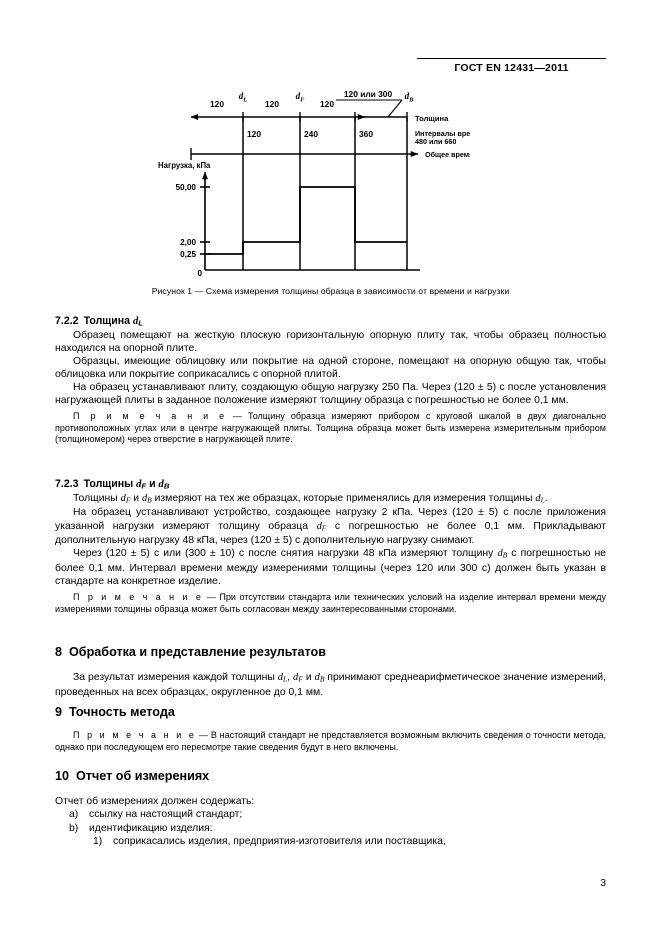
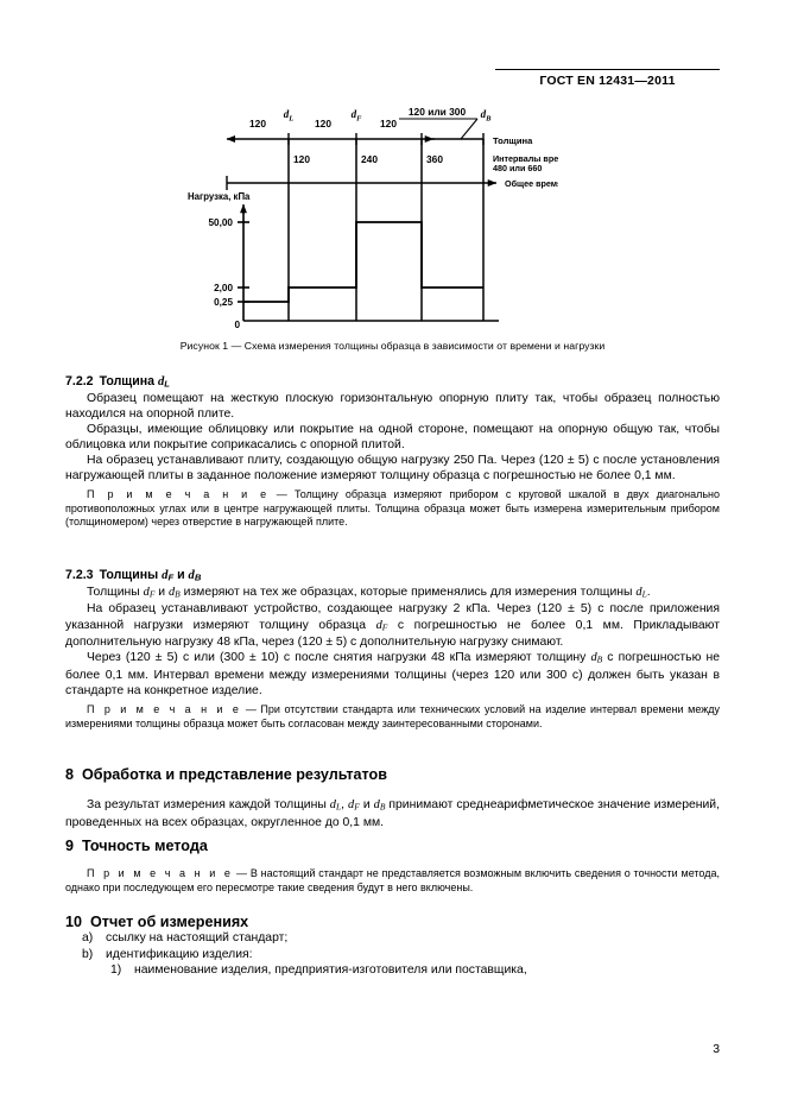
  ГОСТ EN 12431—2011
  120
  120
  120
  120 или 300
  Толщина
  120
  240
  360
  480 или 660
  Общее врем
  Нагрузка, кПа
  50,00
  2,00
  0,25
  0
  Рисунок 1 — Схема измерения толщины образца в зависимости от времени и нагрузки
  7.2.2 Толщина dL
  Образец помещают на жесткую плоскую горизонтальную опорную плиту так, чтобы образец полностью находился на опорной плите.
  Образцы, имеющие облицовку или покрытие на одной стороне, помещают на опорную общую так, чтобы облицовка или покрытие соприкасались с опорной плитой.
  На образец устанавливают плиту, создающую общую нагрузку 250 Па. Через (120 ± 5) с после установления нагружающей плиты в заданное положение измеряют толщину образца с погрешностью не более 0,1 мм.
  П р и м е ч а н и е — Толщину образца измеряют прибором с круговой шкалой в двух диагонально противоположных углах или в центре нагружающей плиты. Толщина образца может быть измерена измерительным прибором (толщиномером) через отверстие в нагружающей плите.
  7.2.3 Толщины dF и dB
  Толщины dF и dB измеряют на тех же образцах, которые применялись для измерения толщины dL.
  На образец устанавливают устройство, создающее нагрузку 2 кПа. Через (120 ± 5) с после приложения указанной нагрузки измеряют толщину образца dF с погрешностью не более 0,1 мм. Прикладывают дополнительную нагрузку 48 кПа, через (120 ± 5) с дополнительную нагрузку снимают.
  Через (120 ± 5) с или (300 ± 10) с после снятия нагрузки 48 кПа измеряют толщину dB с погрешностью не более 0,1 мм. Интервал времени между измерениями толщины (через 120 или 300 с) должен быть указан в стандарте на конкретное изделие.
  П р и м е ч а н и е — При отсутствии стандарта или технических условий на изделие интервал времени между измерениями толщины образца может быть согласован между заинтересованными сторонами.
  8 Обработка и представление результатов
  За результат измерения каждой толщины dL, dF и dB принимают среднеарифметическое значение измерений, проведенных на всех образцах, округленное до 0,1 мм.
  9 Точность метода
  П р и м е ч а н и е — В настоящий стандарт не представляется возможным включить сведения о точности метода, однако при последующем его пересмотре такие сведения будут в него включены.
  10 Отчет об измерениях
- Отчет об измерениях должен содержать:
  a)
  ссылку на настоящий стандарт;
  b)
  идентификацию изделия:
  1)
- соприкасались изделия, предприятия-изготовителя или поставщика,
+ наименование изделия, предприятия-изготовителя или поставщика,
  3
